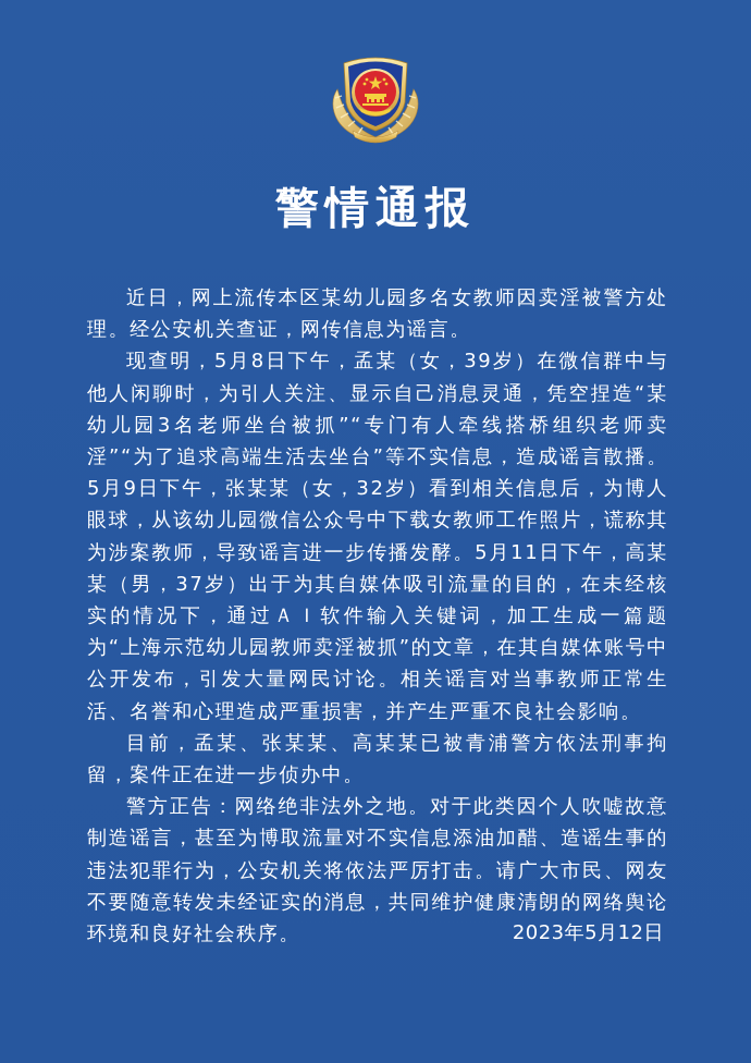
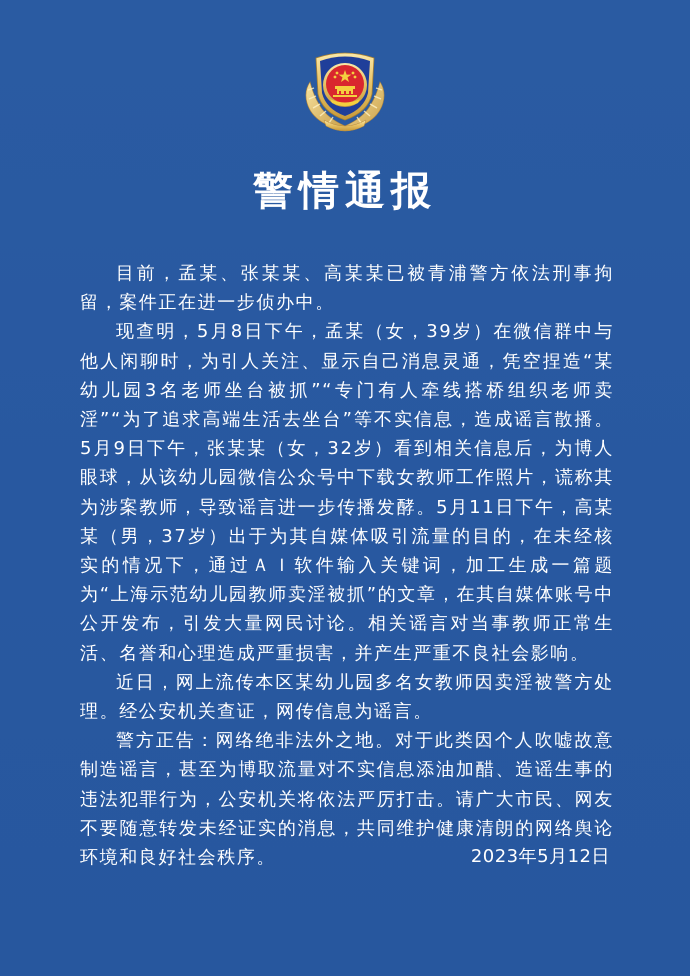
  警情通报
- 近日，网上流传本区某幼儿园多名女教师因卖淫被警方处理。经公安机关查证，网传信息为谣言。
+ 目前，孟某、张某某、高某某已被青浦警方依法刑事拘留，案件正在进一步侦办中。
  现查明，5月8日下午，孟某（女，39岁）在微信群中与他人闲聊时，为引人关注、显示自己消息灵通，凭空捏造“某幼儿园3名老师坐台被抓”“专门有人牵线搭桥组织老师卖淫”“为了追求高端生活去坐台”等不实信息，造成谣言散播。5月9日下午，张某某（女，32岁）看到相关信息后，为博人眼球，从该幼儿园微信公众号中下载女教师工作照片，谎称其为涉案教师，导致谣言进一步传播发酵。5月11日下午，高某某（男，37岁）出于为其自媒体吸引流量的目的，在未经核实的情况下，通过ＡＩ软件输入关键词，加工生成一篇题为“上海示范幼儿园教师卖淫被抓”的文章，在其自媒体账号中公开发布，引发大量网民讨论。相关谣言对当事教师正常生活、名誉和心理造成严重损害，并产生严重不良社会影响。
- 目前，孟某、张某某、高某某已被青浦警方依法刑事拘留，案件正在进一步侦办中。
+ 近日，网上流传本区某幼儿园多名女教师因卖淫被警方处理。经公安机关查证，网传信息为谣言。
  警方正告：网络绝非法外之地。对于此类因个人吹嘘故意制造谣言，甚至为博取流量对不实信息添油加醋、造谣生事的违法犯罪行为，公安机关将依法严厉打击。请广大市民、网友不要随意转发未经证实的消息，共同维护健康清朗的网络舆论环境和良好社会秩序。
  2023年5月12日
